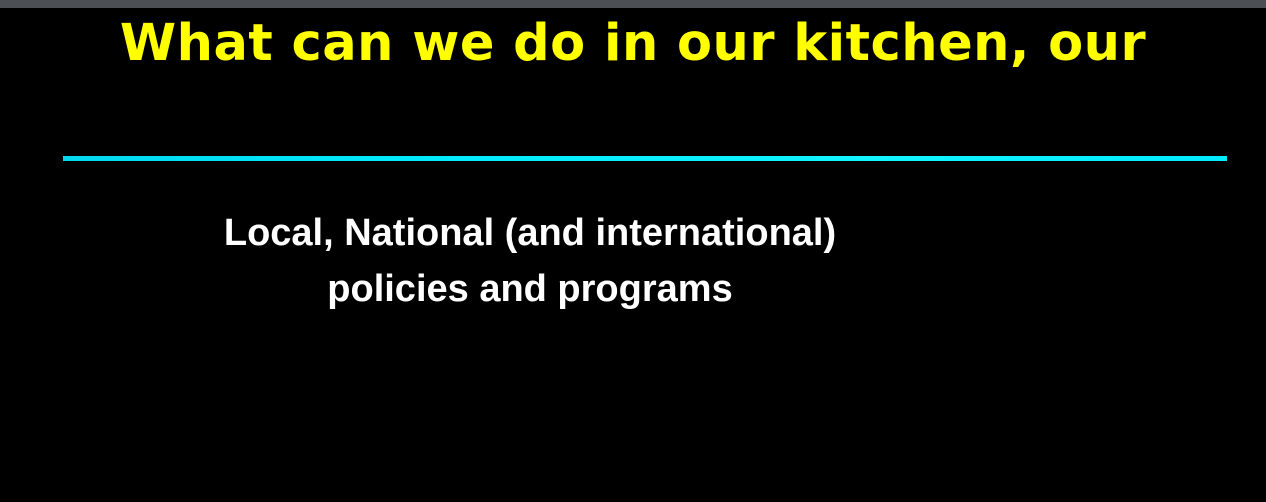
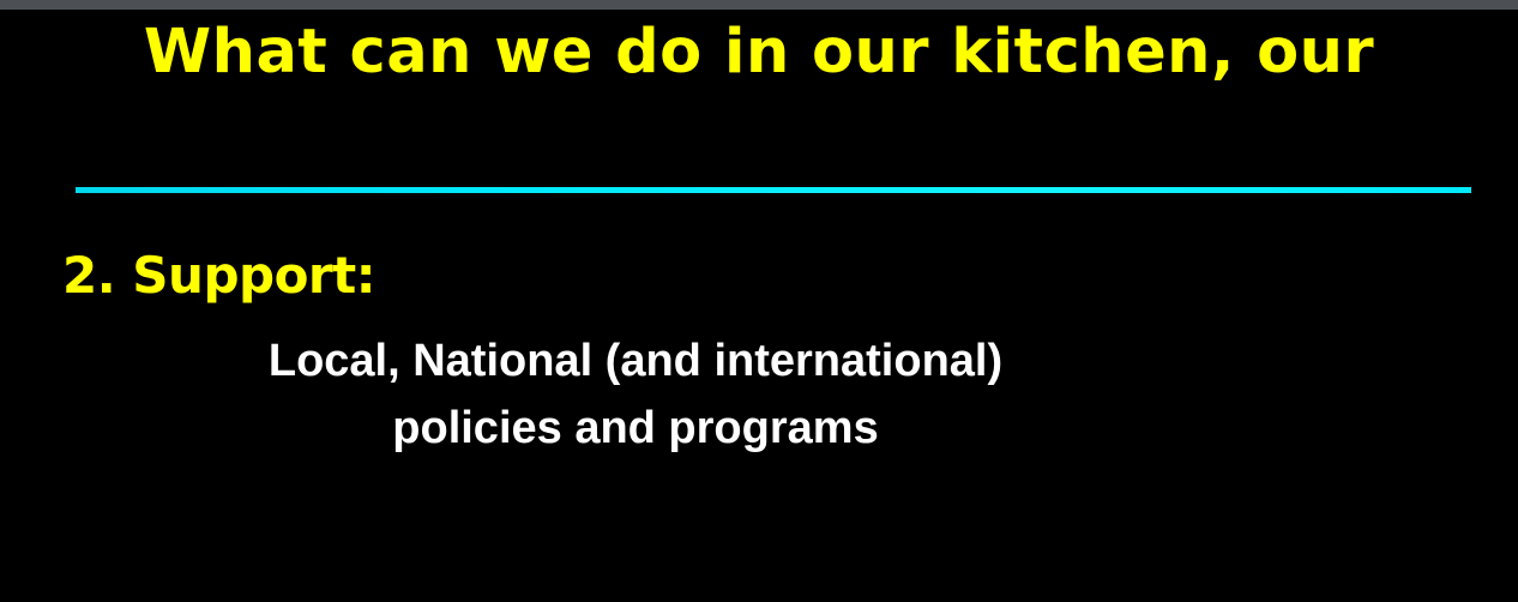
  What can we do in our kitchen, our
+ 2. Support:
  Local, National (and international)
  policies and programs
